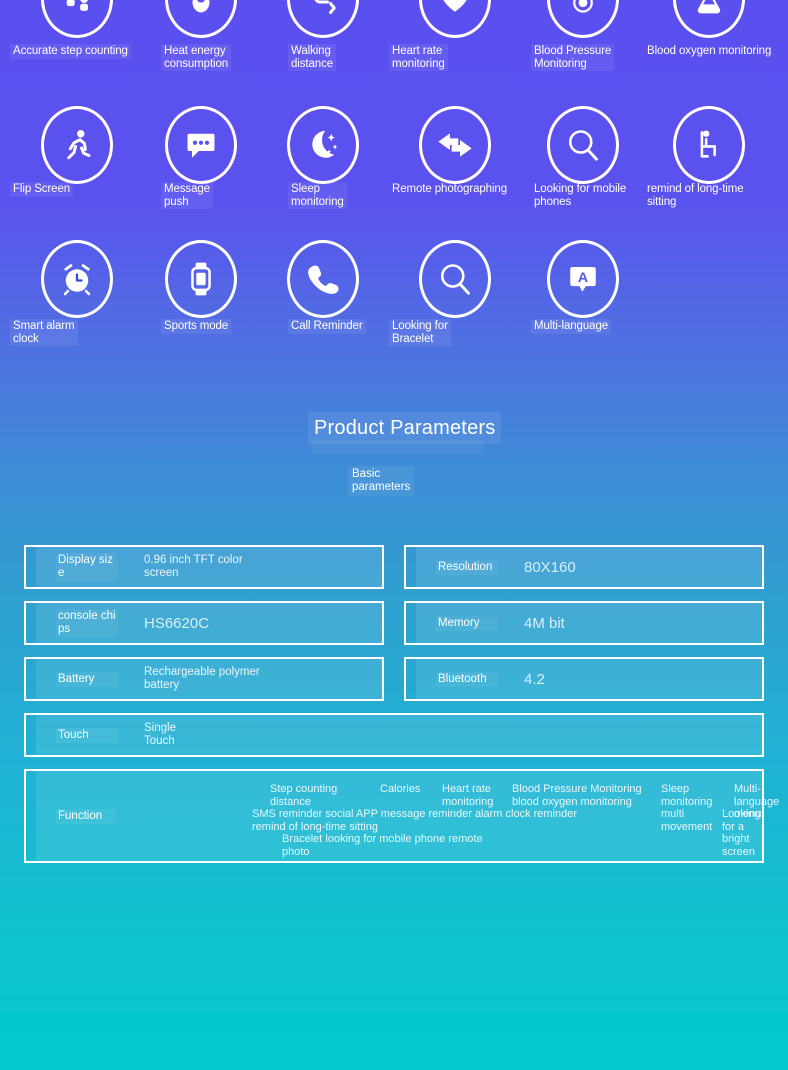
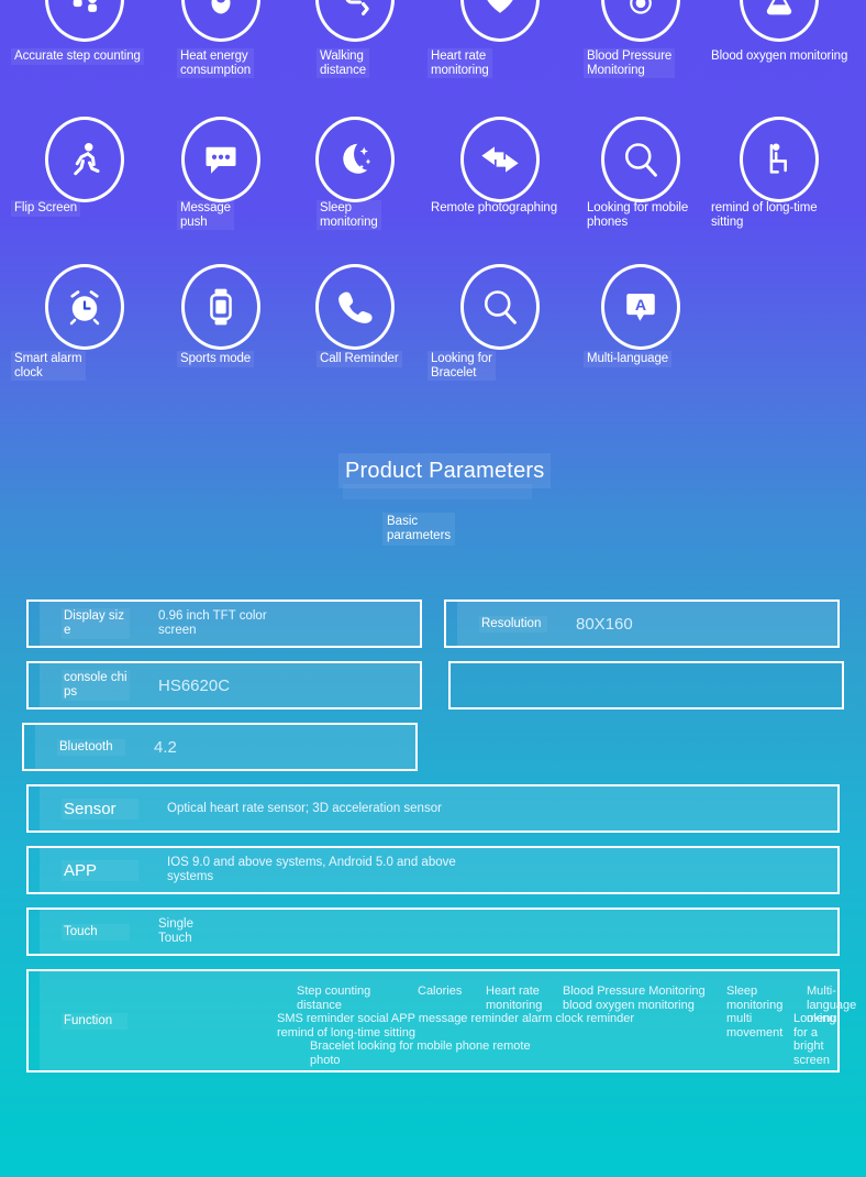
  Accurate step counting
  Heat energy
  consumption
  Walking
  distance
  Heart rate
  monitoring
  Blood Pressure
  Monitoring
  Blood oxygen monitoring
  Flip Screen
  Message
  push
  Sleep
  monitoring
  Remote photographing
  Looking for mobile
  phones
  remind of long-time
  sitting
  Smart alarm
  clock
  Sports mode
  Call Reminder
  Looking for
  Bracelet
  A
  Multi-language
  Product Parameters
  Basic
  parameters
  Display size
  0.96 inch TFT color
  screen
  Resolution
  80X160
  console chips
  HS6620C
- Memory
- 4M bit
- Battery
- Rechargeable polymer
- battery
  Bluetooth
  4.2
+ Sensor
+ Optical heart rate sensor; 3D acceleration sensor
+ APP
+ IOS 9.0 and above systems, Android 5.0 and above
+ systems
  Touch
  Single
  Touch
  Function
  Step counting
  distance
  Calories
  Heart rate
  monitoring
  Blood Pressure Monitoring
  blood oxygen monitoring
  Sleep
  monitoring
  Multi-language
  menu
  SMS reminder social APP message reminder alarm clock reminder
  remind of long-time sitting
  multi
  movement
  Looking for a bright
  screen
  Bracelet looking for mobile phone remote
  photo
